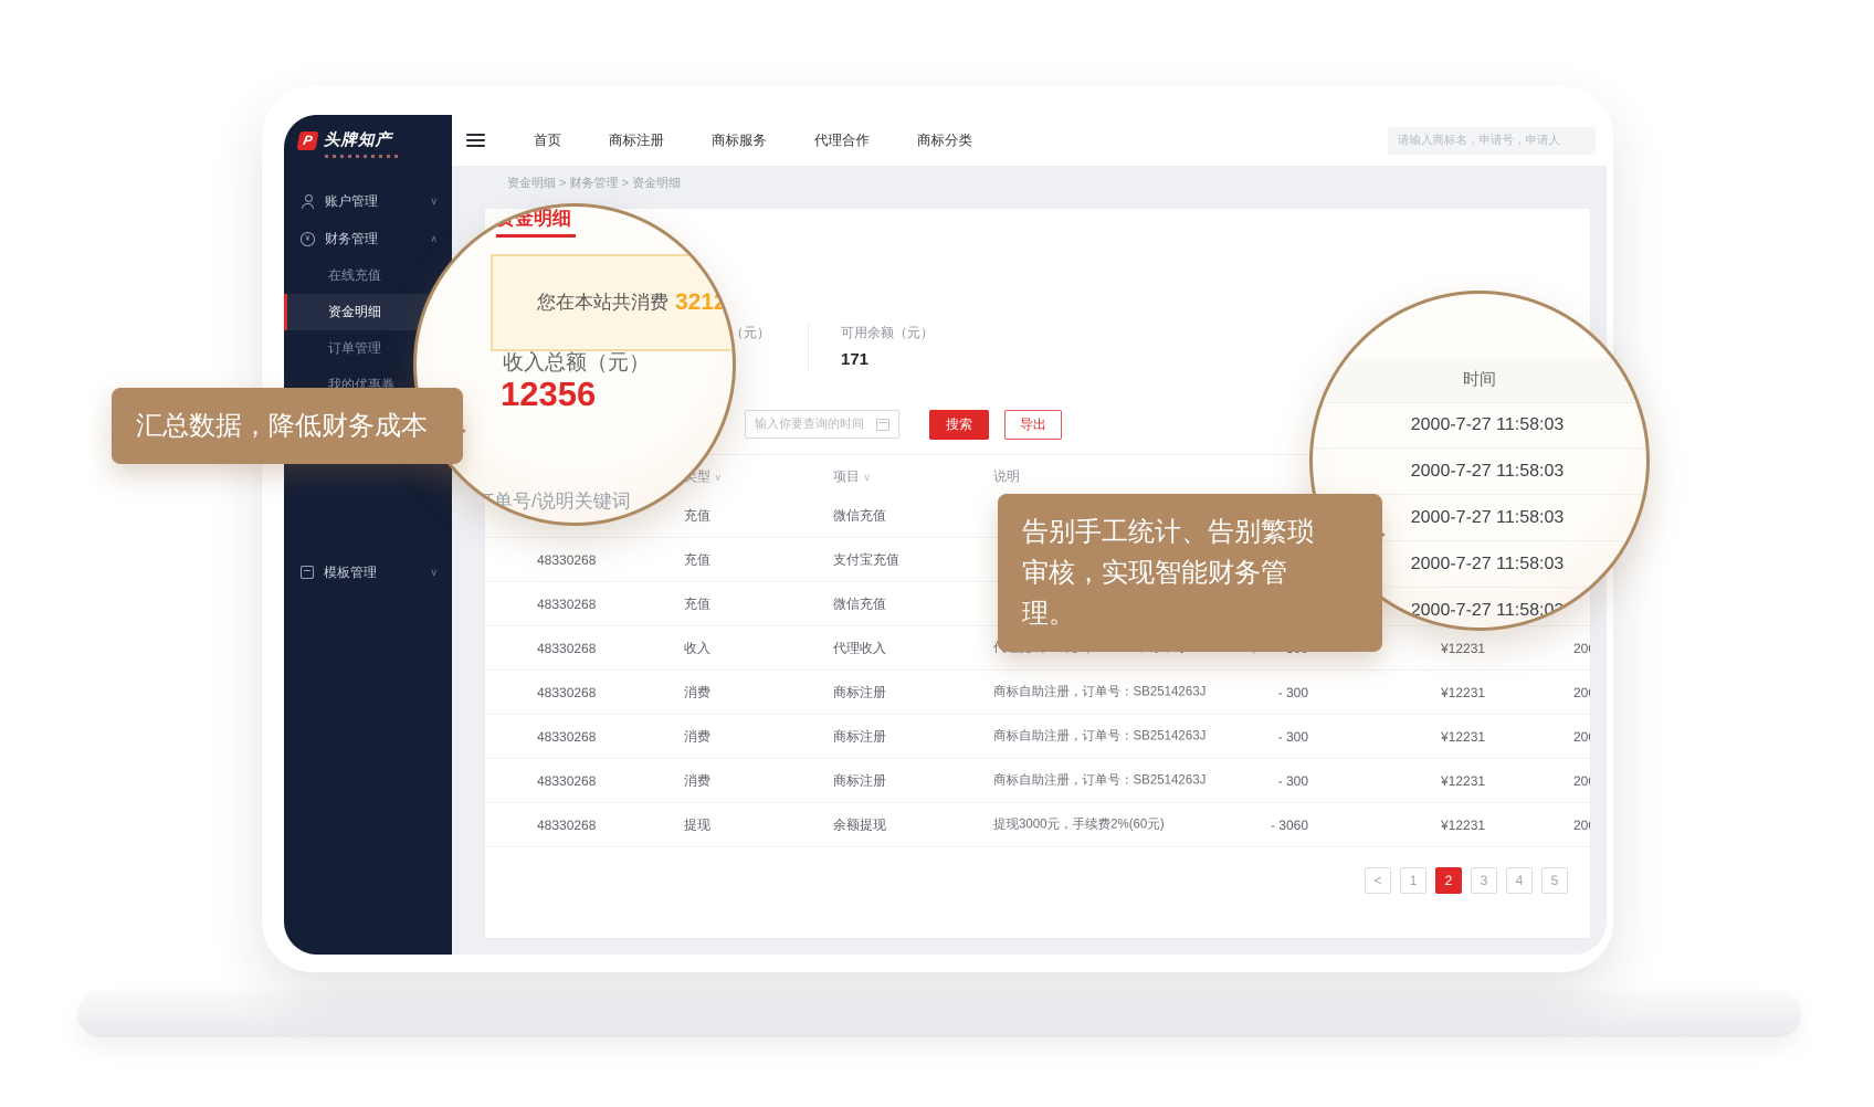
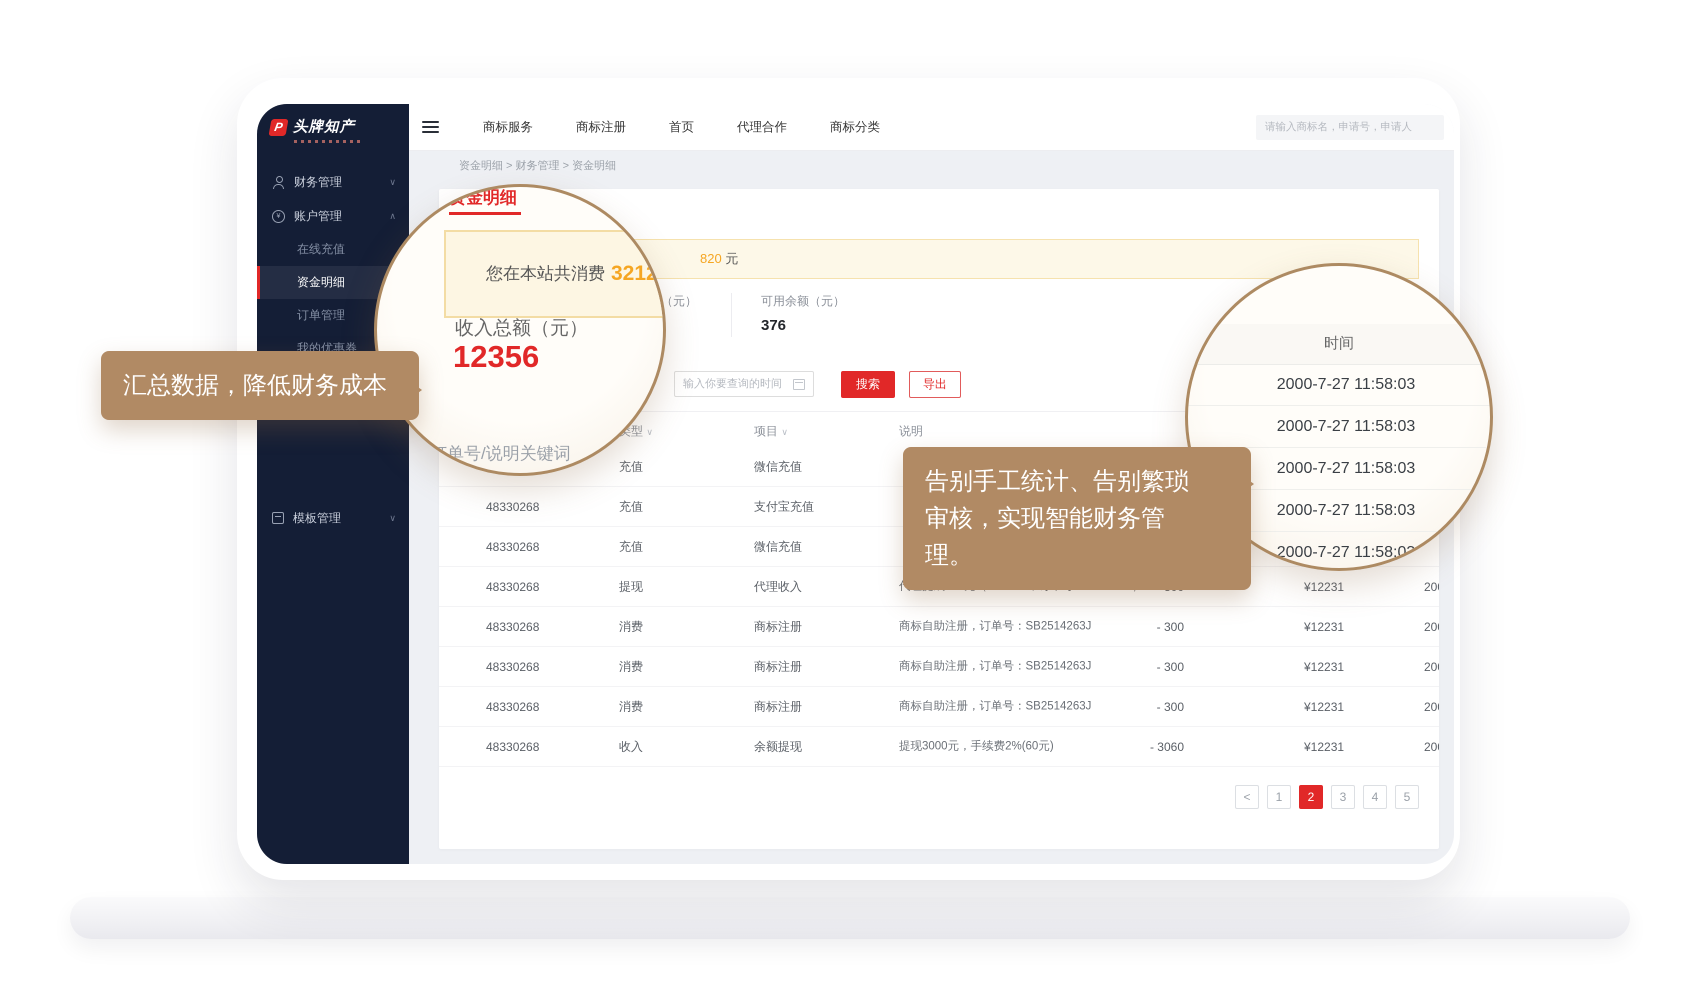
  头牌知产
- 账户管理
+ 财务管理
  ∨
- 财务管理
+ 账户管理
  ∧
  在线充值
  资金明细
  订单管理
  我的优惠券
  模板管理
  ∨
- 首页
+ 商标服务
  商标注册
- 商标服务
+ 首页
  代理合作
  商标分类
  请输入商标名，申请号，申请人
  资金明细 > 财务管理 > 资金明细
+ 820 元
  （元）
  可用余额（元）
- 171
+ 376
  输入你要查询的时间
  搜索
  导出
  项目 ∨
  说明
  充值
  微信充值
  48330268
  充值
  支付宝充值
  48330268
  充值
  微信充值
  48330268
- 收入
+ 提现
  代理收入
  ¥12231
  48330268
  消费
  商标注册
  商标自助注册，订单号：SB2514263J
  - 300
  ¥12231
  48330268
  消费
  商标注册
  商标自助注册，订单号：SB2514263J
  - 300
  ¥12231
  48330268
  消费
  商标注册
  商标自助注册，订单号：SB2514263J
  - 300
  ¥12231
  48330268
- 提现
+ 收入
  余额提现
  提现3000元，手续费2%(60元)
  - 3060
  ¥12231
  <
  1
  2
  3
  4
  5
  资金明细
  您在本站共消费
  3212
  收入总额（元）
  12356
  订单号/说明关键词
  时间
  2000-7-27 11:58:03
  2000-7-27 11:58:03
  2000-7-27 11:58:03
  2000-7-27 11:58:03
  2000-7-27 11:58:03
  汇总数据，降低财务成本
  告别手工统计、告别繁琐
  审核，实现智能财务管
  理。
